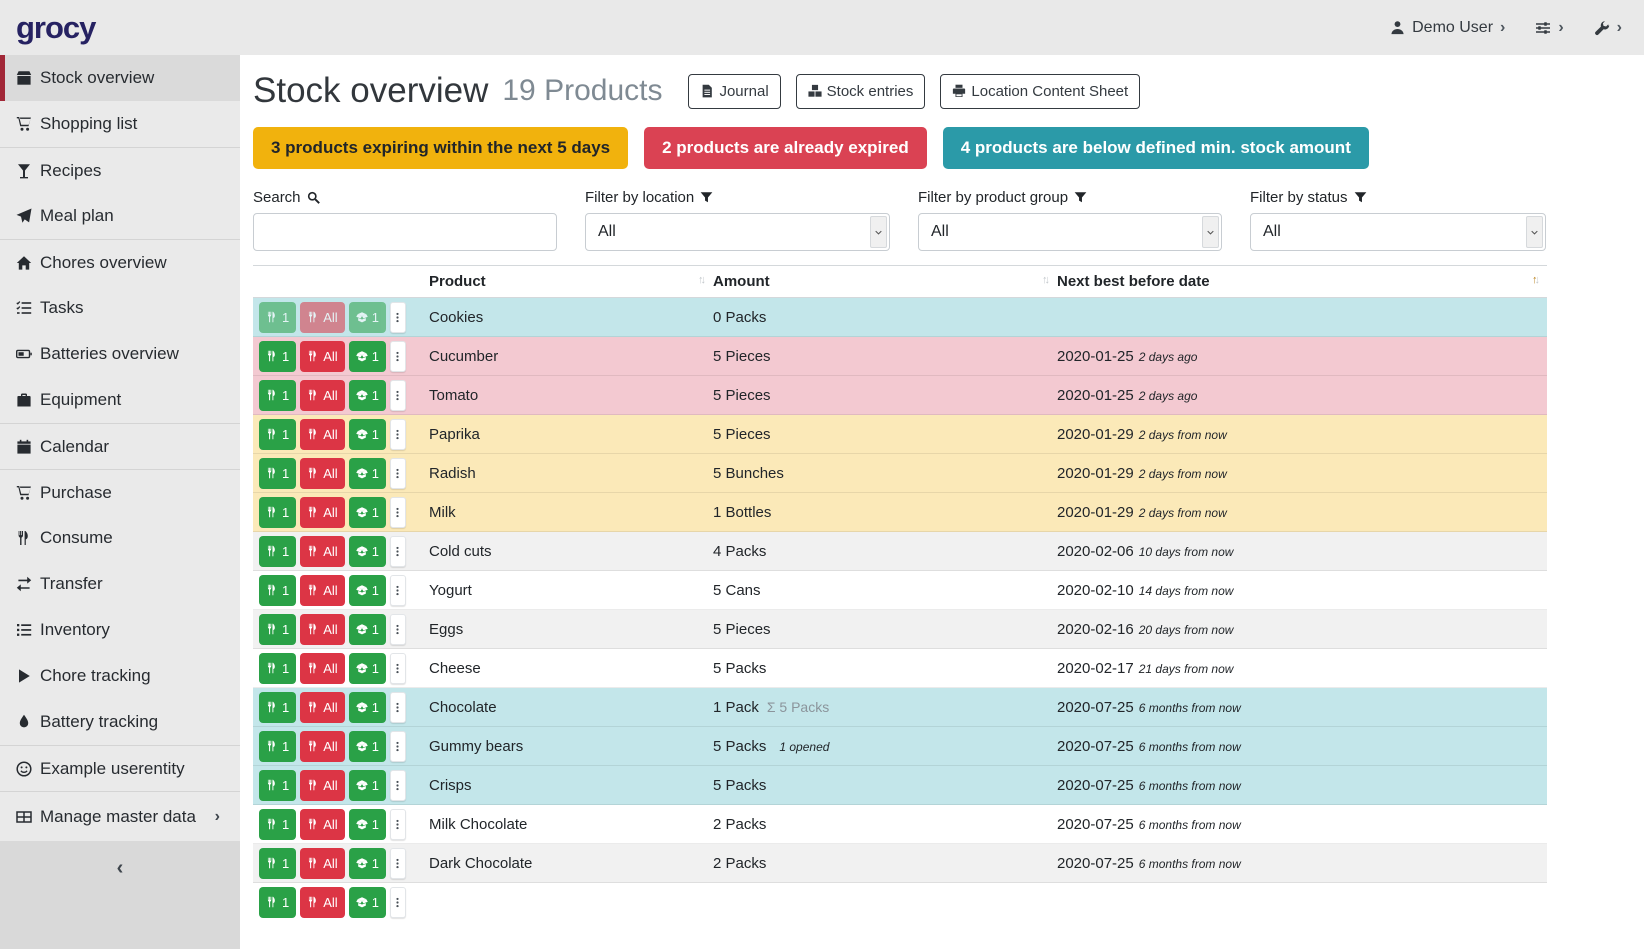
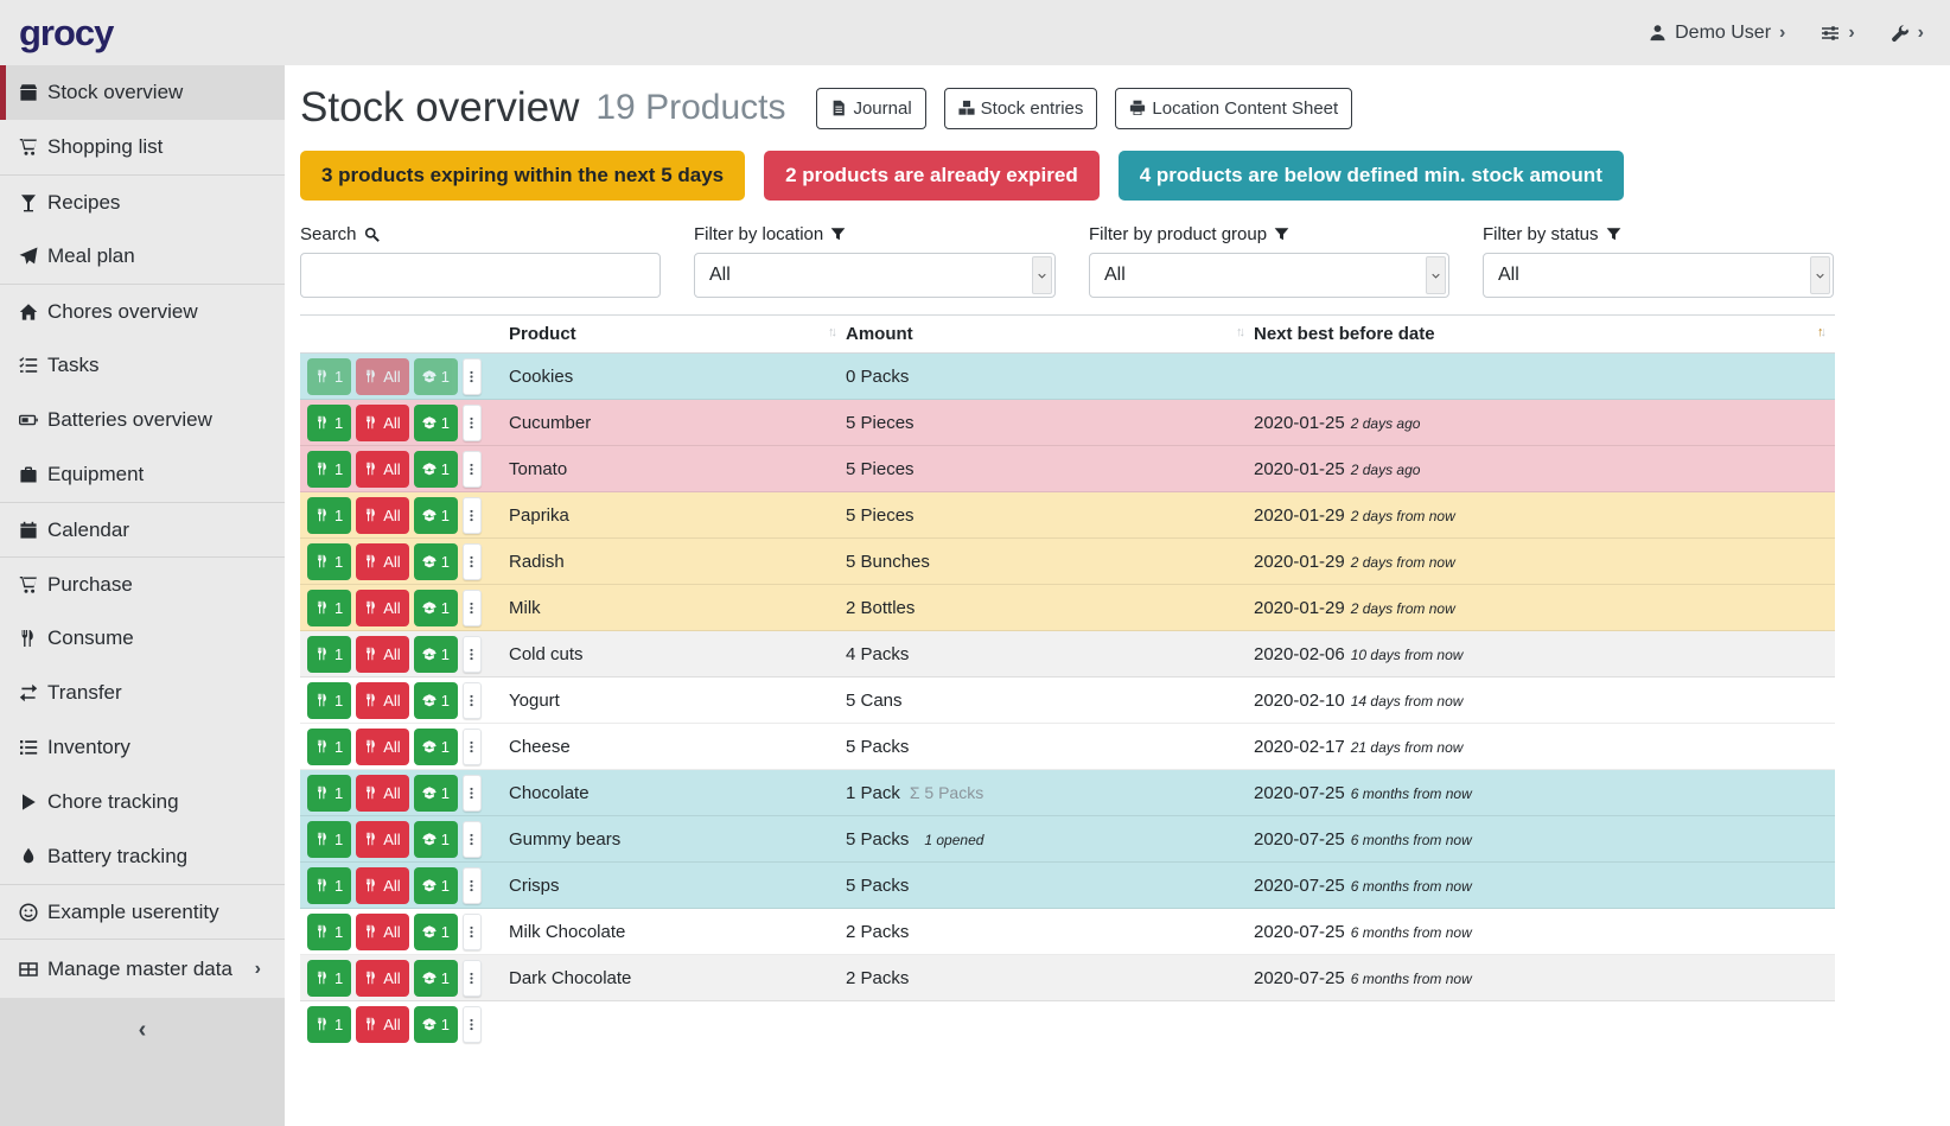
  grocy
  Demo User
  ›
  ›
  ›
  Stock overview
  Shopping list
  Recipes
  Meal plan
  Chores overview
  Tasks
  Batteries overview
  Equipment
  Calendar
  Purchase
  Consume
  Transfer
  Inventory
  Chore tracking
  Battery tracking
  Example userentity
  Manage master data
  ›
  ‹
  Stock overview
  19 Products
  Journal
  Stock entries
  Location Content Sheet
  3 products expiring within the next 5 days
  2 products are already expired
  4 products are below defined min. stock amount
  Search
  Filter by location
  All
  Filter by product group
  All
  Filter by status
  All
  	Product ↑↓	Amount ↑↓	Next best before date ↑↓
  1 All 1	Cookies	0 Packs
  1 All 1	Cucumber	5 Pieces	2020-01-25 2 days ago
  1 All 1	Tomato	5 Pieces	2020-01-25 2 days ago
  1 All 1	Paprika	5 Pieces	2020-01-29 2 days from now
  1 All 1	Radish	5 Bunches	2020-01-29 2 days from now
- 1 All 1	Milk	1 Bottles	2020-01-29 2 days from now
+ 1 All 1	Milk	2 Bottles	2020-01-29 2 days from now
  1 All 1	Cold cuts	4 Packs	2020-02-06 10 days from now
  1 All 1	Yogurt	5 Cans	2020-02-10 14 days from now
- 1 All 1	Eggs	5 Pieces	2020-02-16 20 days from now
  1 All 1	Cheese	5 Packs	2020-02-17 21 days from now
  1 All 1	Chocolate	1 Pack Σ 5 Packs	2020-07-25 6 months from now
  1 All 1	Gummy bears	5 Packs 1 opened	2020-07-25 6 months from now
  1 All 1	Crisps	5 Packs	2020-07-25 6 months from now
  1 All 1	Milk Chocolate	2 Packs	2020-07-25 6 months from now
  1 All 1	Dark Chocolate	2 Packs	2020-07-25 6 months from now
  1 All 1
